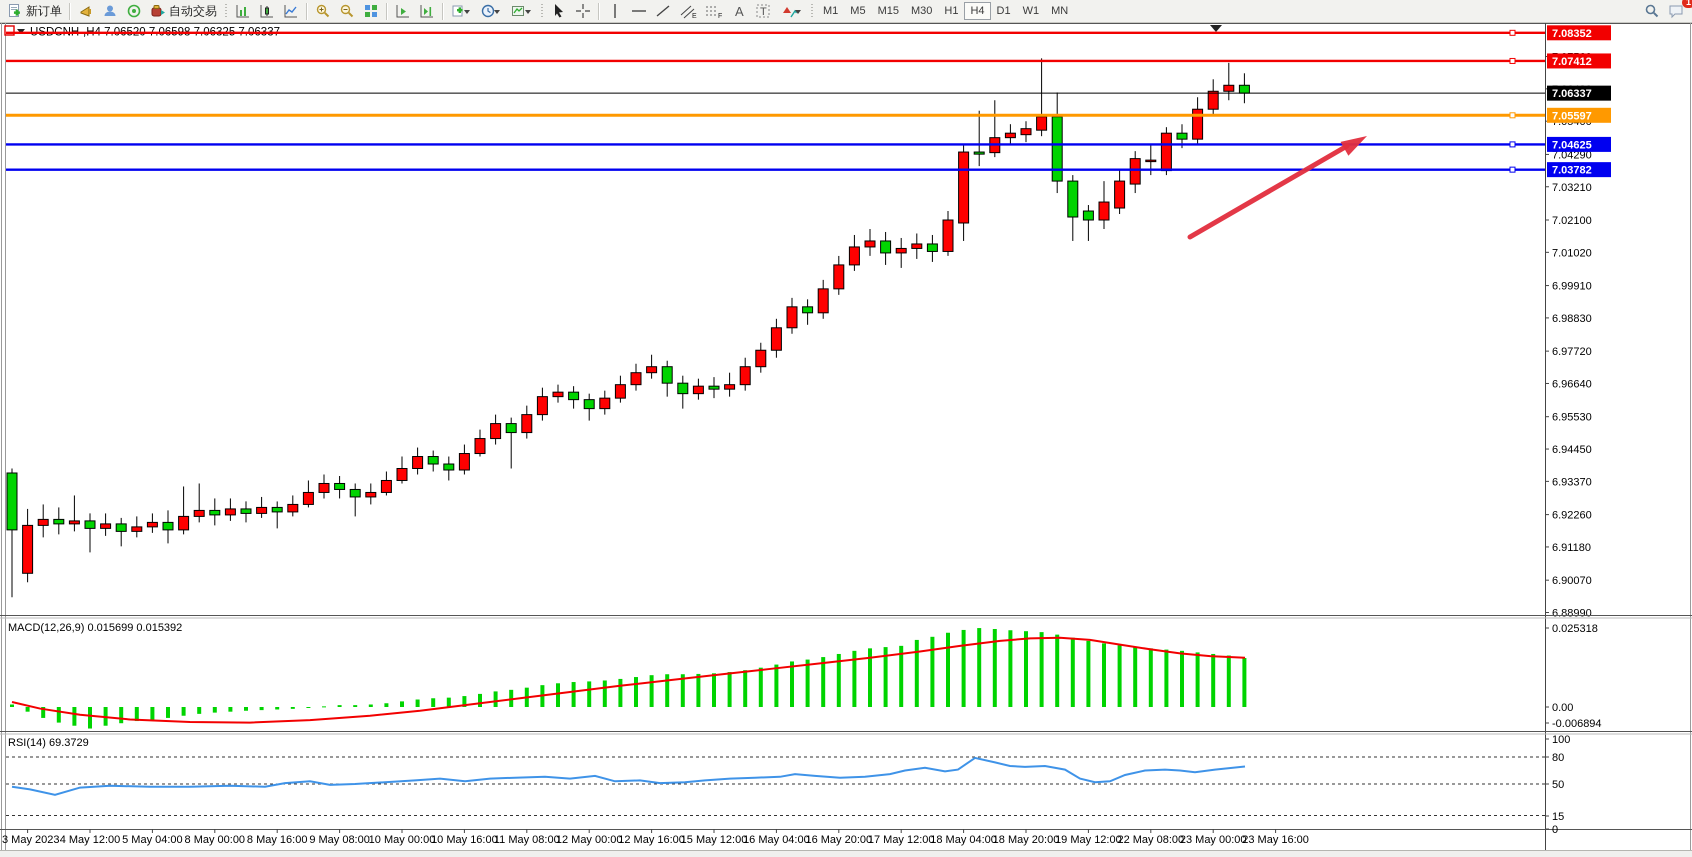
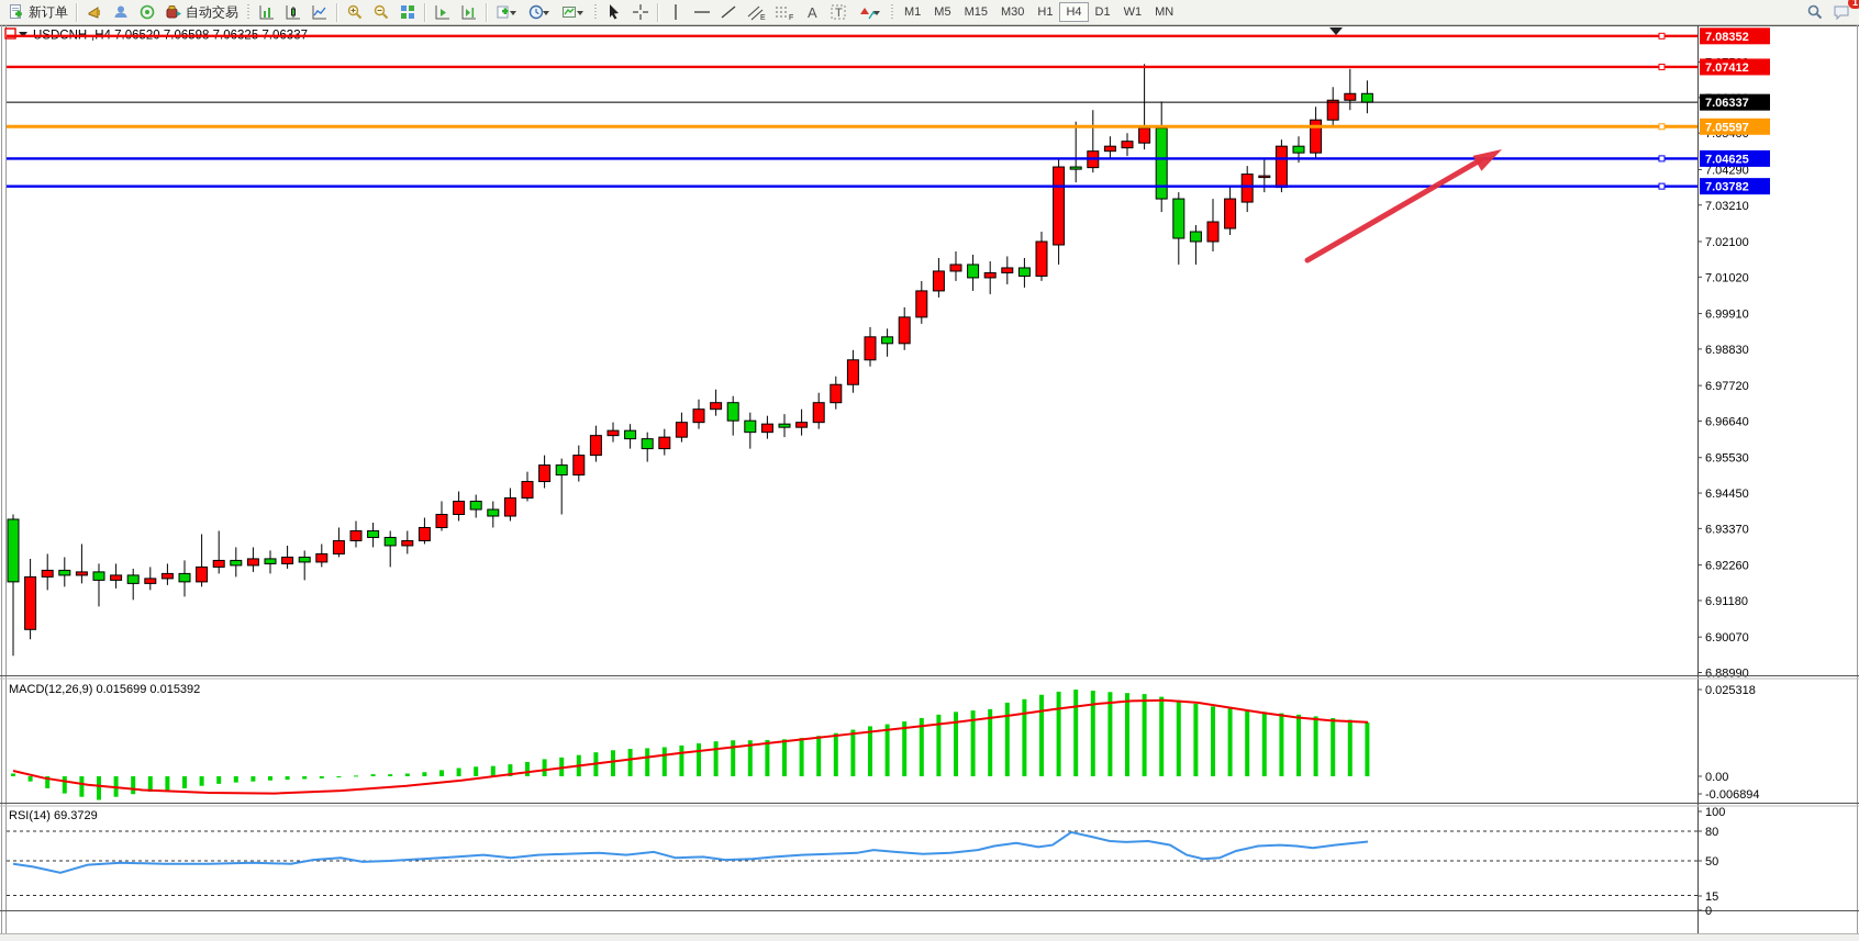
  新订单
  自动交易
  A
  T
  M1
  M5
  M15
  M30
  H1
  H4
  D1
  W1
  MN
  1
  7.04290
  7.03210
  7.02100
  7.01020
  6.99910
  6.98830
  6.97720
  6.96640
  6.95530
  6.94450
  6.93370
  6.92260
  6.91180
  6.90070
  6.88990
  7.08352
  7.07412
  7.06337
  7.05597
  7.04625
  7.03782
  MACD(12,26,9) 0.015699 0.015392
  0.025318
  0.00
  -0.006894
  RSI(14) 69.3729
  100
  80
  50
  15
  0
- 3 May 2023
- 4 May 12:00
- 5 May 04:00
- 8 May 00:00
- 8 May 16:00
- 9 May 08:00
- 10 May 00:00
- 10 May 16:00
- 11 May 08:00
- 12 May 00:00
- 12 May 16:00
- 15 May 12:00
- 16 May 04:00
- 16 May 20:00
- 17 May 12:00
- 18 May 04:00
- 18 May 20:00
- 19 May 12:00
- 22 May 08:00
- 23 May 00:00
- 23 May 16:00
